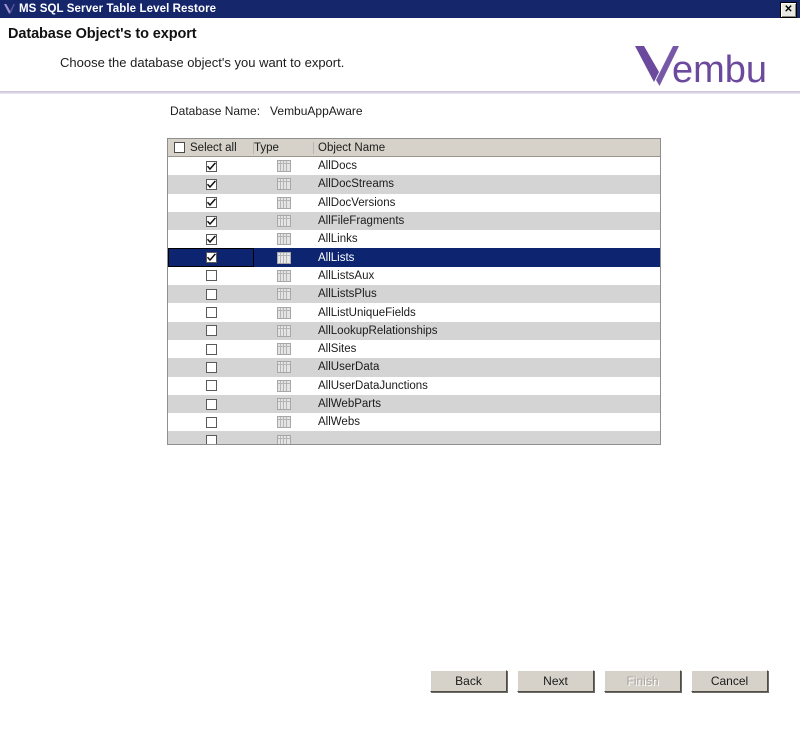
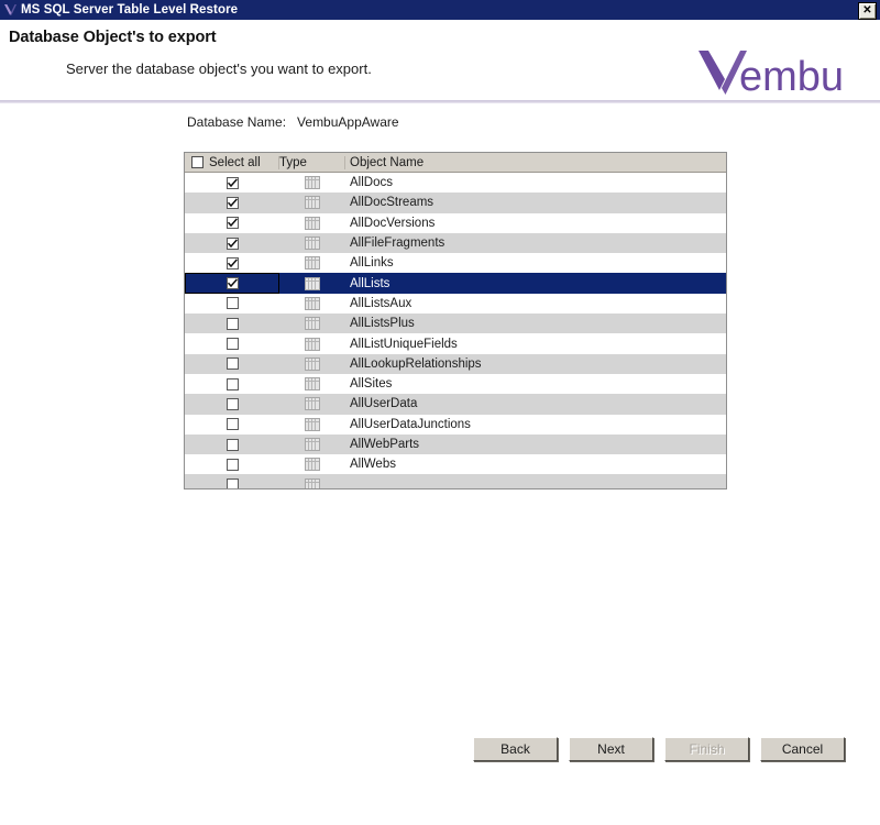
  MS SQL Server Table Level Restore
  ✕
  Database Object's to export
- Choose the database object's you want to export.
+ Server the database object's you want to export.
  embu
  Database Name:
  VembuAppAware
  Select all
  Type
  Object Name
  AllDocs
  AllDocStreams
  AllDocVersions
  AllFileFragments
  AllLinks
  AllLists
  AllListsAux
  AllListsPlus
  AllListUniqueFields
  AllLookupRelationships
  AllSites
  AllUserData
  AllUserDataJunctions
  AllWebParts
  AllWebs
  Back
  Next
  Finish
  Cancel
